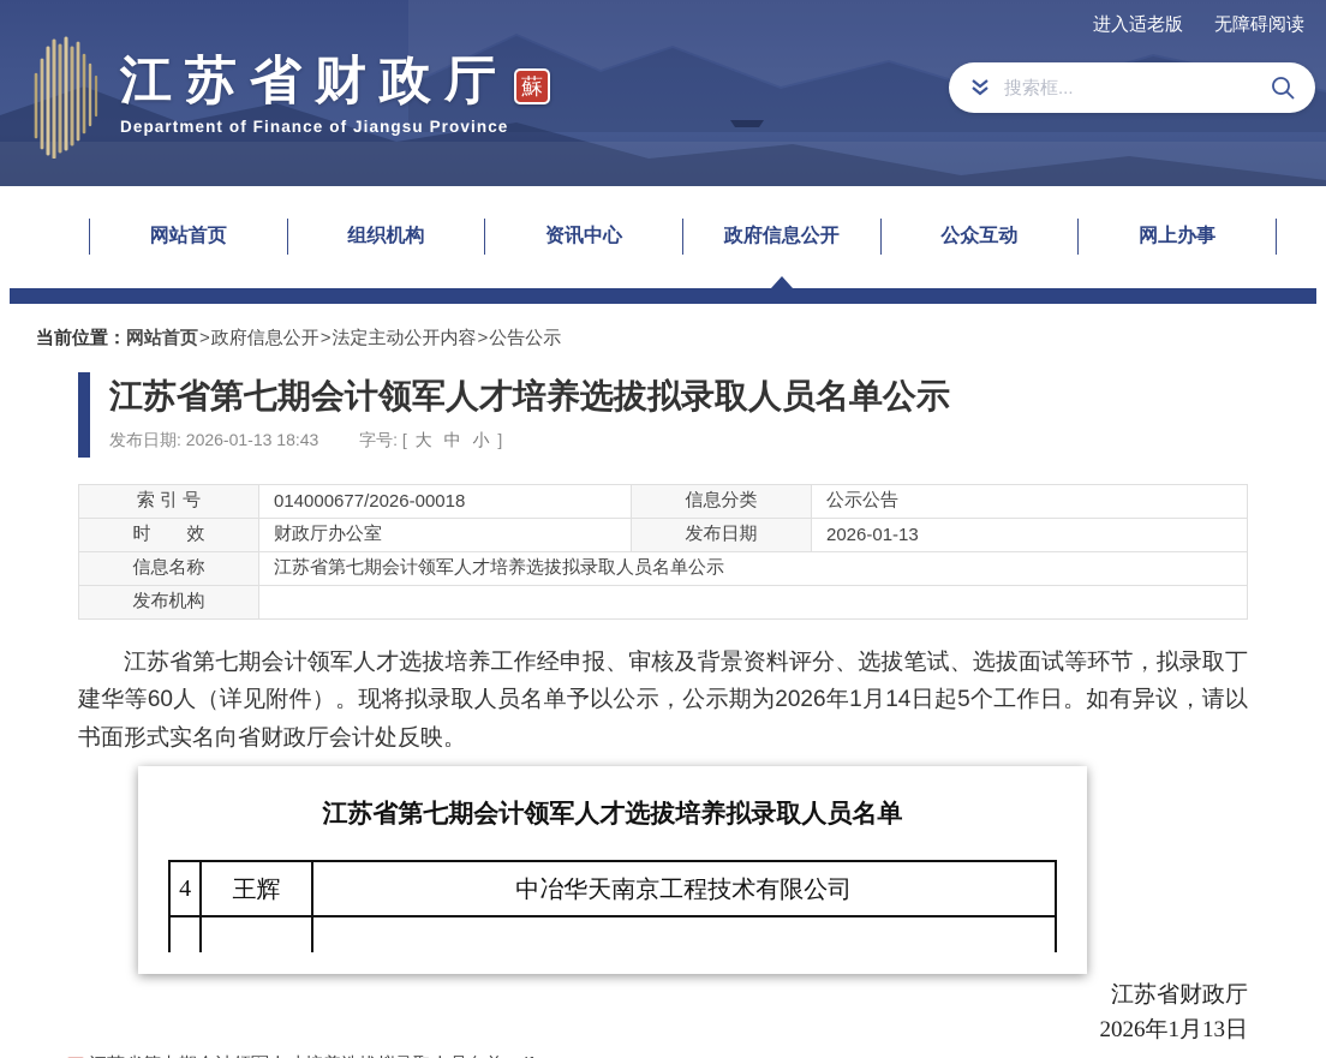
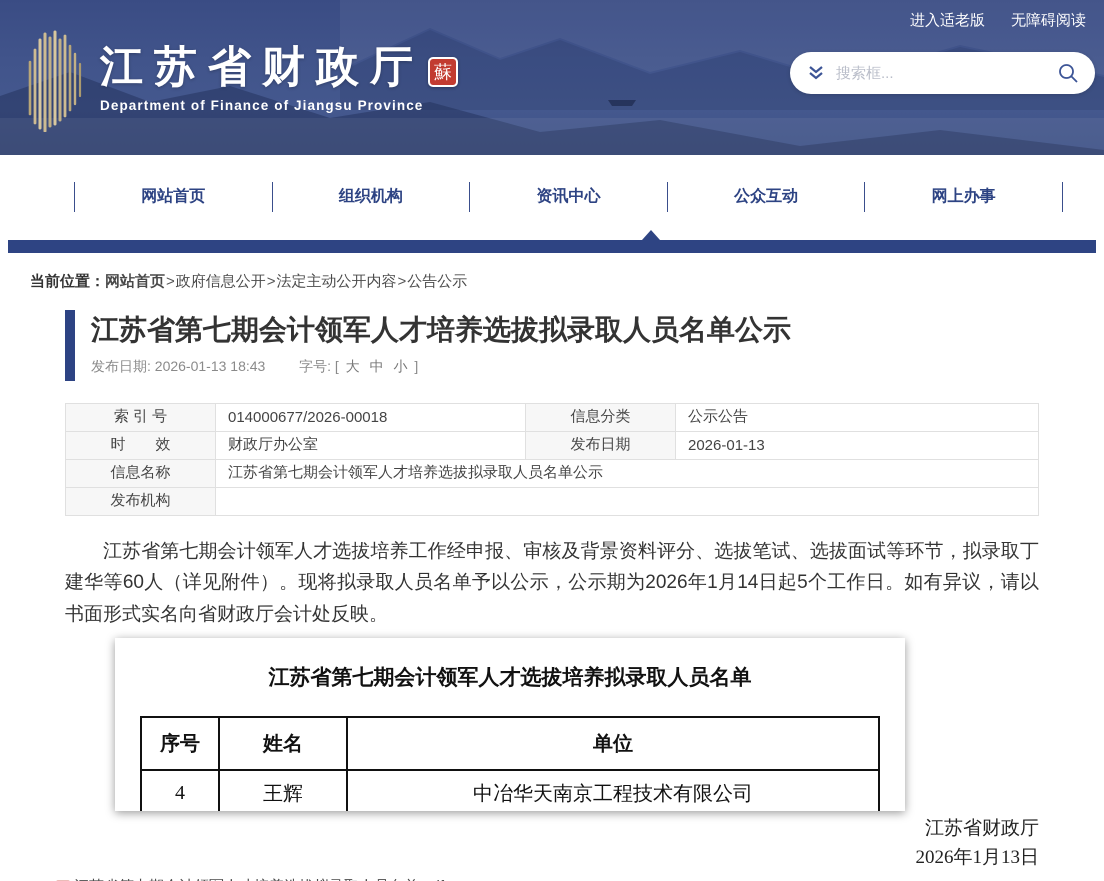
  进入适老版
  无障碍阅读
  江苏省财政厅
  蘇
  Department of Finance of Jiangsu Province
  搜索框...
  网站首页
  组织机构
  资讯中心
- 政府信息公开
  公众互动
  网上办事
  当前位置：网站首页>政府信息公开>法定主动公开内容>公告公示
  江苏省第七期会计领军人才培养选拔拟录取人员名单公示
  发布日期: 2026-01-13 18:43 字号: [ 大 中 小 ]
  索 引 号	014000677/2026-00018	信息分类	公示公告
  时 效	财政厅办公室	发布日期	2026-01-13
  信息名称	江苏省第七期会计领军人才培养选拔拟录取人员名单公示
  发布机构
  江苏省第七期会计领军人才选拔培养工作经申报、审核及背景资料评分、选拔笔试、选拔面试等环节，拟录取丁建华等60人（详见附件）。现将拟录取人员名单予以公示，公示期为2026年1月14日起5个工作日。如有异议，请以书面形式实名向省财政厅会计处反映。
  江苏省第七期会计领军人才选拔培养拟录取人员名单
+ 序号	姓名	单位
  4	王辉	中冶华天南京工程技术有限公司
  江苏省财政厅
  2026年1月13日
